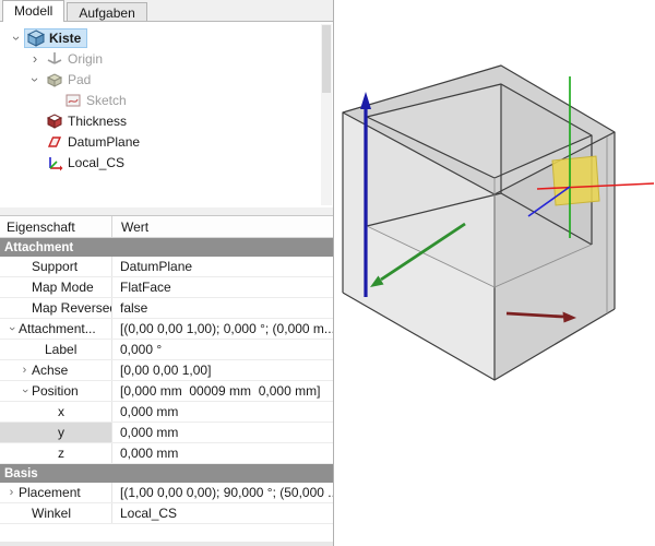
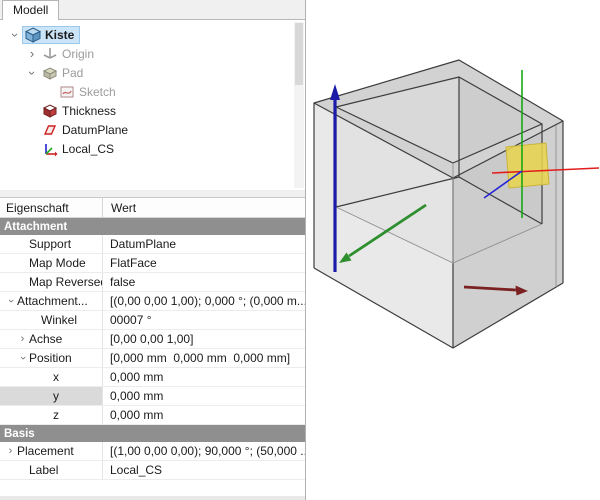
  Modell
- Aufgaben
  Kiste
  Origin
  Pad
  Sketch
  Thickness
  DatumPlane
  Local_CS
  Eigenschaft
  Wert
  Attachment
  Support
  DatumPlane
  Map Mode
  FlatFace
  Map Reverse
  false
  Attachment...
  [(0,00 0,00 1,00); 0,000 °; (0,000 m..
- Label
+ Winkel
- 0,000 °
+ 00007 °
  Achse
  [0,00 0,00 1,00]
  Position
- [0,000 mm 00009 mm 0,000 mm]
+ [0,000 mm 0,000 mm 0,000 mm]
  x
  0,000 mm
  y
  0,000 mm
  z
  0,000 mm
  Basis
  Placement
  [(1,00 0,00 0,00); 90,000 °; (50,000 .
- Winkel
+ Label
  Local_CS
